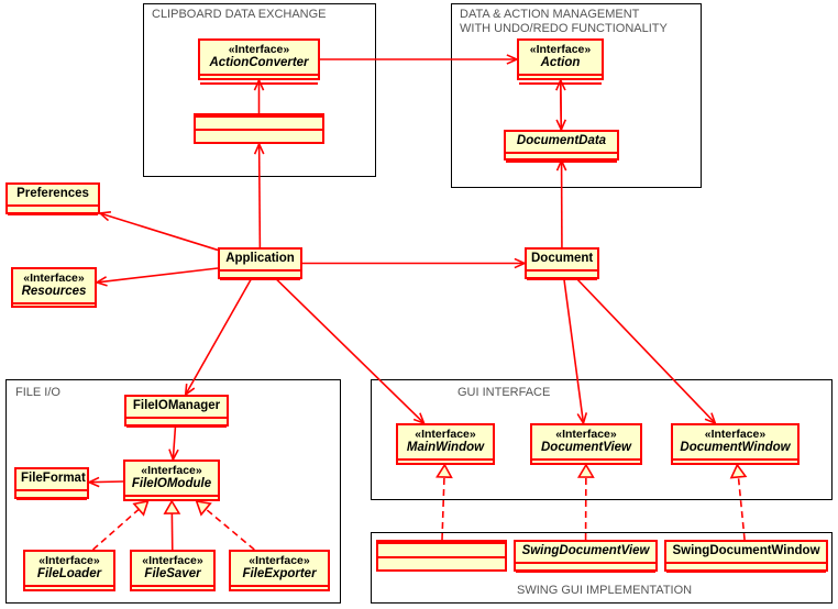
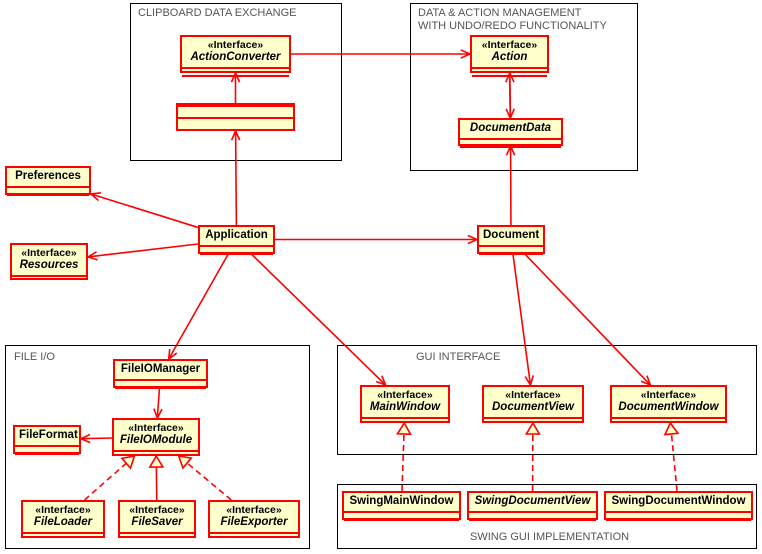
  CLIPBOARD DATA EXCHANGE
  DATA & ACTION MANAGEMENT
  WITH UNDO/REDO FUNCTIONALITY
  FILE I/O
  GUI INTERFACE
  SWING GUI IMPLEMENTATION
  «Interface»
  ActionConverter
  «Interface»
  Action
  DocumentData
  Preferences
  «Interface»
  Resources
  Application
  Document
  FileIOManager
  FileFormat
  «Interface»
  FileIOModule
  «Interface»
  FileLoader
  «Interface»
  FileSaver
  «Interface»
  FileExporter
  «Interface»
  MainWindow
  «Interface»
  DocumentView
  «Interface»
  DocumentWindow
+ SwingMainWindow
  SwingDocumentView
  SwingDocumentWindow
